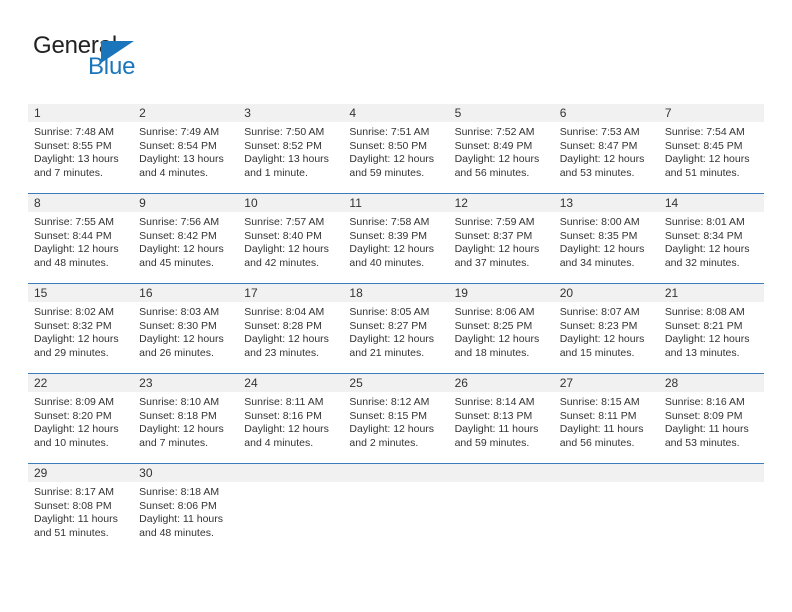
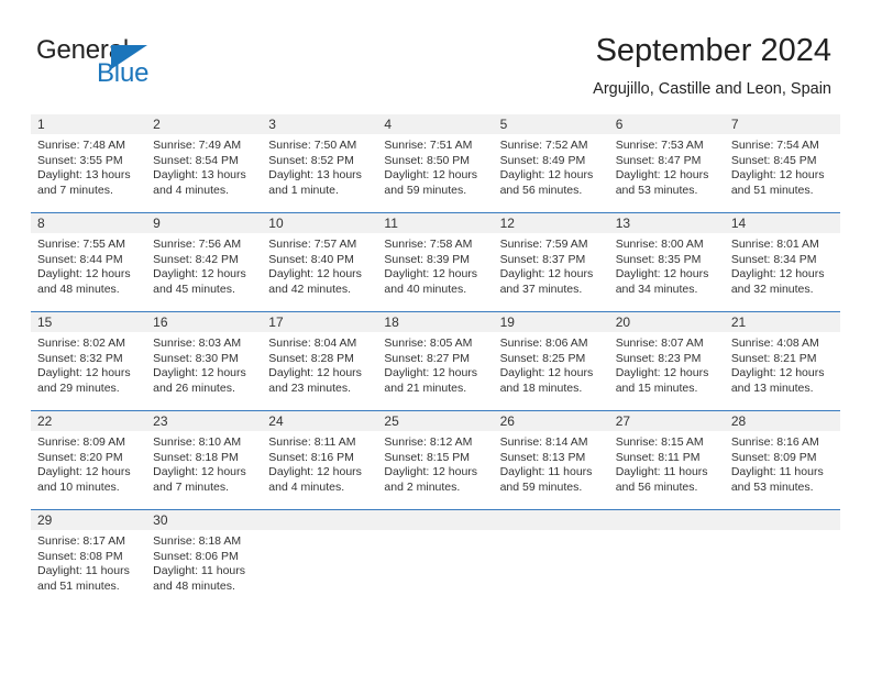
  General
  Blue
+ September 2024
+ Argujillo, Castille and Leon, Spain
  1
  Sunrise: 7:48 AM
- Sunset: 8:55 PM
+ Sunset: 3:55 PM
  Daylight: 13 hours
  and 7 minutes.
  2
  Sunrise: 7:49 AM
  Sunset: 8:54 PM
  Daylight: 13 hours
  and 4 minutes.
  3
  Sunrise: 7:50 AM
  Sunset: 8:52 PM
  Daylight: 13 hours
  and 1 minute.
  4
  Sunrise: 7:51 AM
  Sunset: 8:50 PM
  Daylight: 12 hours
  and 59 minutes.
  5
  Sunrise: 7:52 AM
  Sunset: 8:49 PM
  Daylight: 12 hours
  and 56 minutes.
  6
  Sunrise: 7:53 AM
  Sunset: 8:47 PM
  Daylight: 12 hours
  and 53 minutes.
  7
  Sunrise: 7:54 AM
  Sunset: 8:45 PM
  Daylight: 12 hours
  and 51 minutes.
  8
  Sunrise: 7:55 AM
  Sunset: 8:44 PM
  Daylight: 12 hours
  and 48 minutes.
  9
  Sunrise: 7:56 AM
  Sunset: 8:42 PM
  Daylight: 12 hours
  and 45 minutes.
  10
  Sunrise: 7:57 AM
  Sunset: 8:40 PM
  Daylight: 12 hours
  and 42 minutes.
  11
  Sunrise: 7:58 AM
  Sunset: 8:39 PM
  Daylight: 12 hours
  and 40 minutes.
  12
  Sunrise: 7:59 AM
  Sunset: 8:37 PM
  Daylight: 12 hours
  and 37 minutes.
  13
  Sunrise: 8:00 AM
  Sunset: 8:35 PM
  Daylight: 12 hours
  and 34 minutes.
  14
  Sunrise: 8:01 AM
  Sunset: 8:34 PM
  Daylight: 12 hours
  and 32 minutes.
  15
  Sunrise: 8:02 AM
  Sunset: 8:32 PM
  Daylight: 12 hours
  and 29 minutes.
  16
  Sunrise: 8:03 AM
  Sunset: 8:30 PM
  Daylight: 12 hours
  and 26 minutes.
  17
  Sunrise: 8:04 AM
  Sunset: 8:28 PM
  Daylight: 12 hours
  and 23 minutes.
  18
  Sunrise: 8:05 AM
  Sunset: 8:27 PM
  Daylight: 12 hours
  and 21 minutes.
  19
  Sunrise: 8:06 AM
  Sunset: 8:25 PM
  Daylight: 12 hours
  and 18 minutes.
  20
  Sunrise: 8:07 AM
  Sunset: 8:23 PM
  Daylight: 12 hours
  and 15 minutes.
  21
- Sunrise: 8:08 AM
+ Sunrise: 4:08 AM
  Sunset: 8:21 PM
  Daylight: 12 hours
  and 13 minutes.
  22
  Sunrise: 8:09 AM
  Sunset: 8:20 PM
  Daylight: 12 hours
  and 10 minutes.
  23
  Sunrise: 8:10 AM
  Sunset: 8:18 PM
  Daylight: 12 hours
  and 7 minutes.
  24
  Sunrise: 8:11 AM
  Sunset: 8:16 PM
  Daylight: 12 hours
  and 4 minutes.
  25
  Sunrise: 8:12 AM
  Sunset: 8:15 PM
  Daylight: 12 hours
  and 2 minutes.
  26
  Sunrise: 8:14 AM
  Sunset: 8:13 PM
  Daylight: 11 hours
  and 59 minutes.
  27
  Sunrise: 8:15 AM
  Sunset: 8:11 PM
  Daylight: 11 hours
  and 56 minutes.
  28
  Sunrise: 8:16 AM
  Sunset: 8:09 PM
  Daylight: 11 hours
  and 53 minutes.
  29
  Sunrise: 8:17 AM
  Sunset: 8:08 PM
  Daylight: 11 hours
  and 51 minutes.
  30
  Sunrise: 8:18 AM
  Sunset: 8:06 PM
  Daylight: 11 hours
  and 48 minutes.
